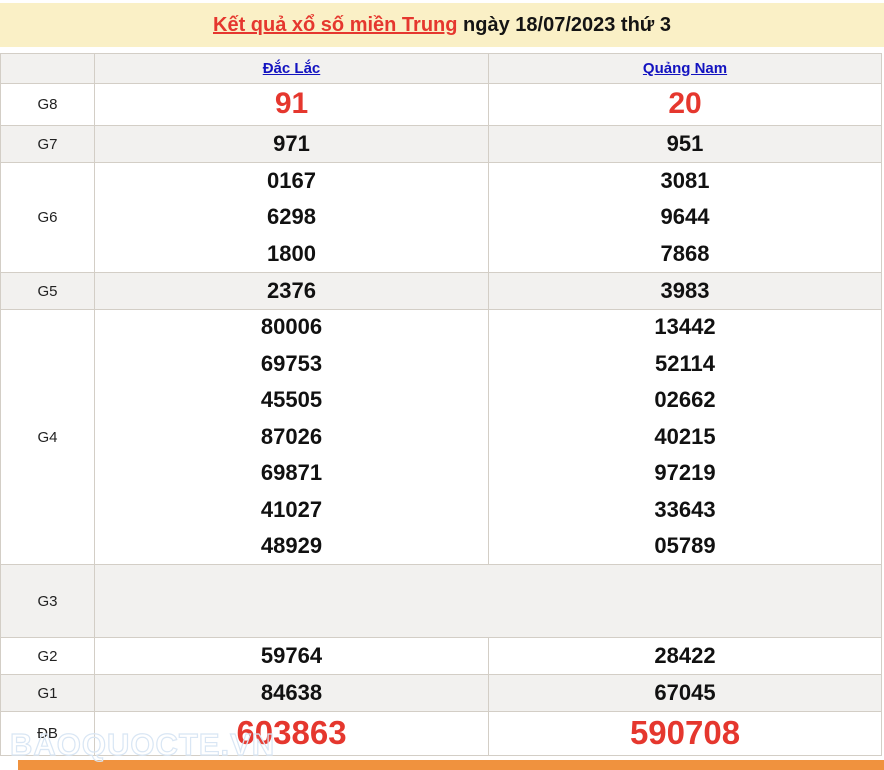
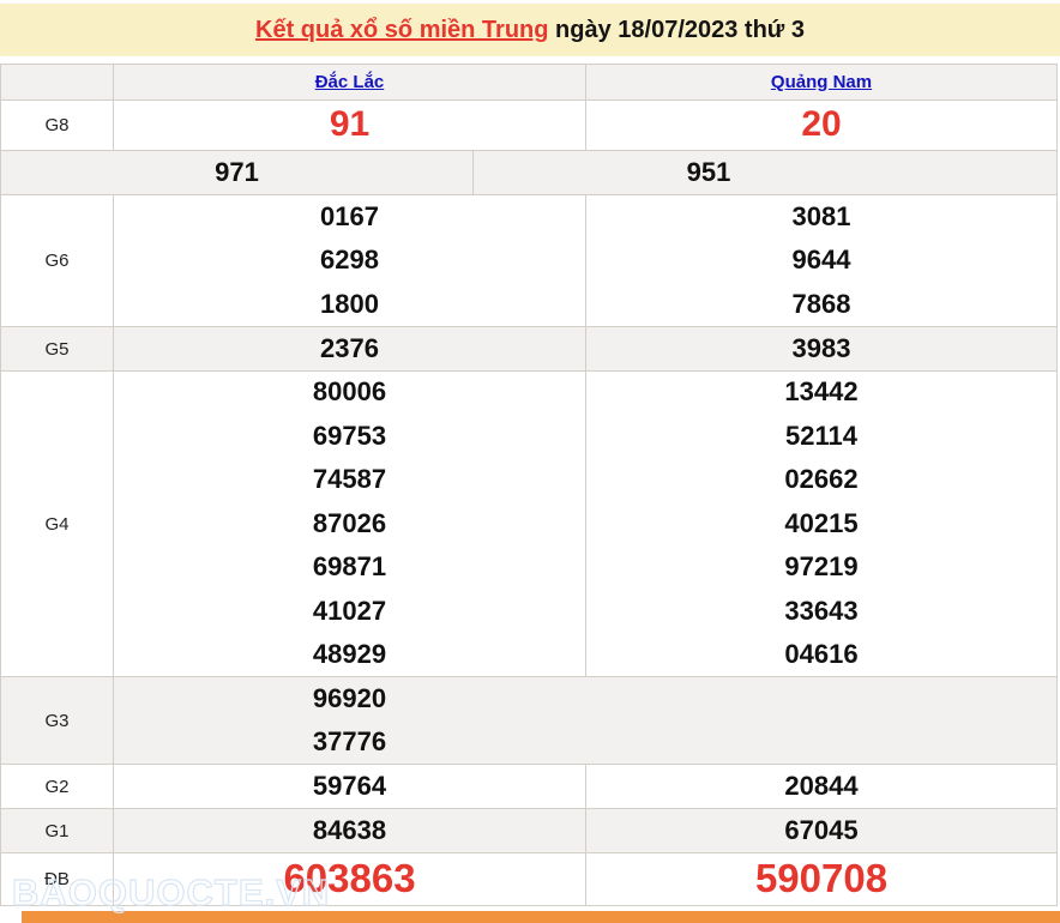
  Kết quả xổ số miền Trung
  ngày 18/07/2023 thứ 3
  Đắc Lắc
  Quảng Nam
  G8
  91
  20
- G7
  971
  951
  G6
  0167
  6298
  1800
  3081
  9644
  7868
  G5
  2376
  3983
  G4
  80006
  69753
- 45505
+ 74587
  87026
  69871
  41027
  48929
  13442
  52114
  02662
  40215
  97219
  33643
- 05789
+ 04616
  G3
+ 96920
+ 37776
  G2
  59764
- 28422
+ 20844
  G1
  84638
  67045
  ĐB
  603863
  590708
  BAOQUOCTE.VN
